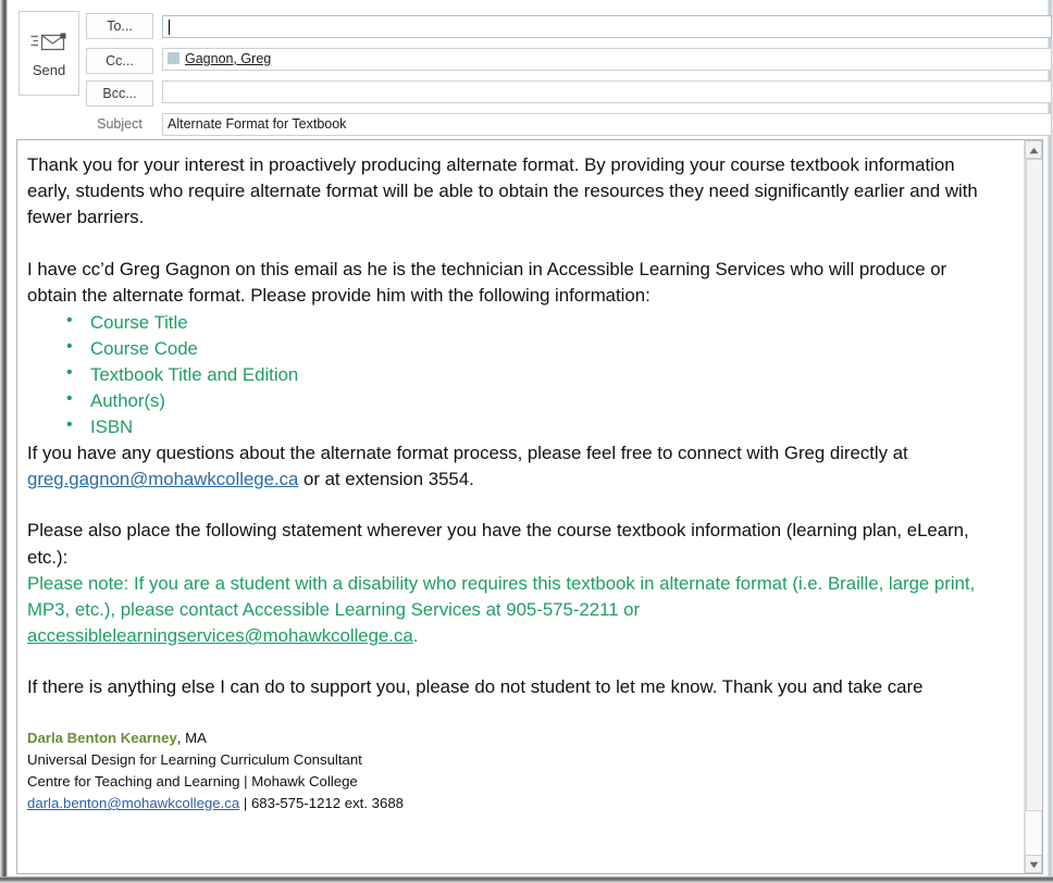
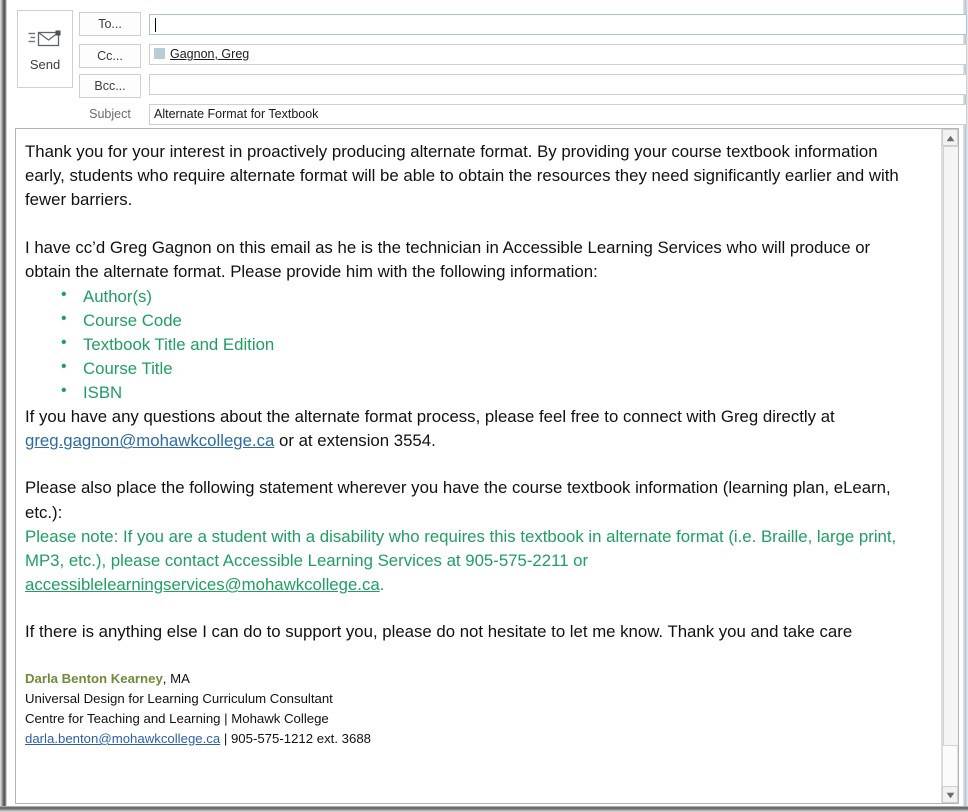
  Send
  To...
  Cc...
  Bcc...
  Subject
  Gagnon, Greg
  Alternate Format for Textbook
  Thank you for your interest in proactively producing alternate format. By providing your course textbook information early, students who require alternate format will be able to obtain the resources they need significantly earlier and with fewer barriers.
  I have cc’d Greg Gagnon on this email as he is the technician in Accessible Learning Services who will produce or obtain the alternate format. Please provide him with the following information:
- Course Title
+ Author(s)
  Course Code
  Textbook Title and Edition
- Author(s)
+ Course Title
  ISBN
  If you have any questions about the alternate format process, please feel free to connect with Greg directly at greg.gagnon@mohawkcollege.ca or at extension 3554.
  Please also place the following statement wherever you have the course textbook information (learning plan, eLearn, etc.):
  Please note: If you are a student with a disability who requires this textbook in alternate format (i.e. Braille, large print, MP3, etc.), please contact Accessible Learning Services at 905-575-2211 or accessiblelearningservices@mohawkcollege.ca.
- If there is anything else I can do to support you, please do not student to let me know. Thank you and take care
+ If there is anything else I can do to support you, please do not hesitate to let me know. Thank you and take care
  Darla Benton Kearney, MA
  Universal Design for Learning Curriculum Consultant
  Centre for Teaching and Learning | Mohawk College
- darla.benton@mohawkcollege.ca | 683-575-1212 ext. 3688
+ darla.benton@mohawkcollege.ca | 905-575-1212 ext. 3688
